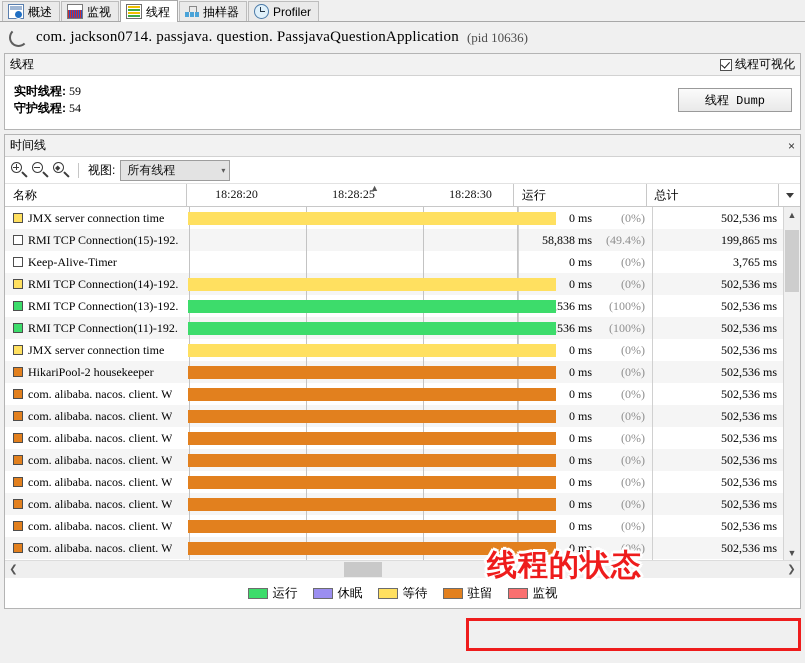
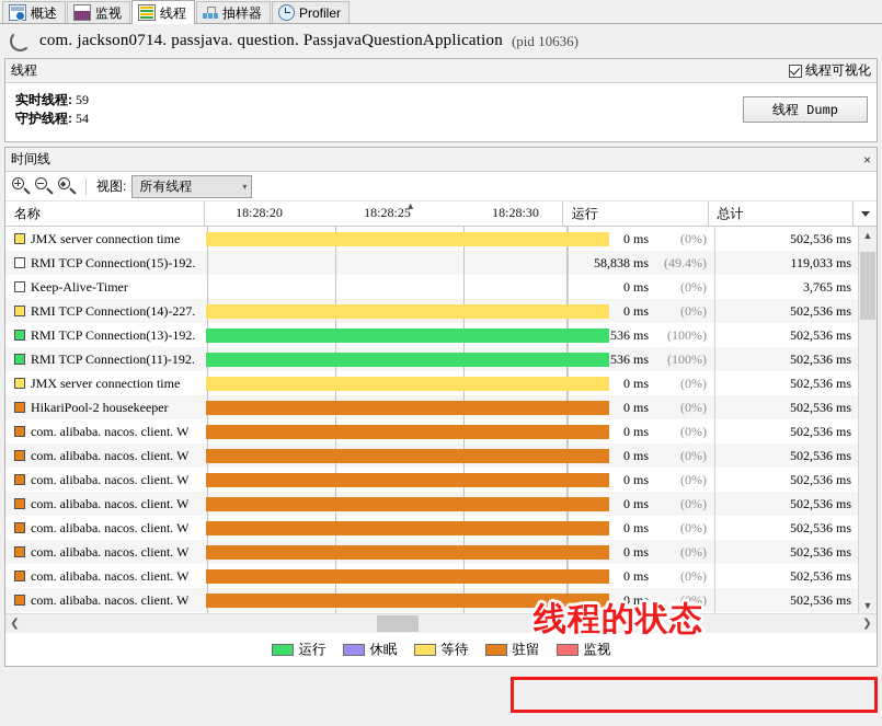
  概述
  监视
  线程
  抽样器
  Profiler
  com. jackson0714. passjava. question. PassjavaQuestionApplication
  (pid 10636)
  线程
  线程可视化
  实时线程:
  59
  守护线程:
  54
  线程 Dump
  时间线
  ×
  ◆
  视图:
  所有线程
  ▾
  名称
  18:28:20
  18:28:25
  18:28:30
  ▲
  运行
  总计
  JMX server connection time
  0 ms
  (0%)
  502,536 ms
  RMI TCP Connection(15)-192.
  58,838 ms
  (49.4%)
- 199,865 ms
+ 119,033 ms
  Keep-Alive-Timer
  0 ms
  (0%)
  3,765 ms
- RMI TCP Connection(14)-192.
+ RMI TCP Connection(14)-227.
  0 ms
  (0%)
  502,536 ms
  RMI TCP Connection(13)-192.
  (100%)
  502,536 ms
  RMI TCP Connection(11)-192.
  (100%)
  502,536 ms
  JMX server connection time
  0 ms
  (0%)
  502,536 ms
  HikariPool-2 housekeeper
  0 ms
  (0%)
  502,536 ms
  com. alibaba. nacos. client. W
  0 ms
  (0%)
  502,536 ms
  com. alibaba. nacos. client. W
  0 ms
  (0%)
  502,536 ms
  com. alibaba. nacos. client. W
  0 ms
  (0%)
  502,536 ms
  com. alibaba. nacos. client. W
  0 ms
  (0%)
  502,536 ms
  com. alibaba. nacos. client. W
  0 ms
  (0%)
  502,536 ms
  com. alibaba. nacos. client. W
  0 ms
  (0%)
  502,536 ms
  com. alibaba. nacos. client. W
  0 ms
  (0%)
  502,536 ms
  com. alibaba. nacos. client. W
  0 ms
  (0%)
  502,536 ms
  ▲
  ▼
  ❮
  ❯
  运行
  休眠
  等待
  驻留
  监视
  线程的状态
